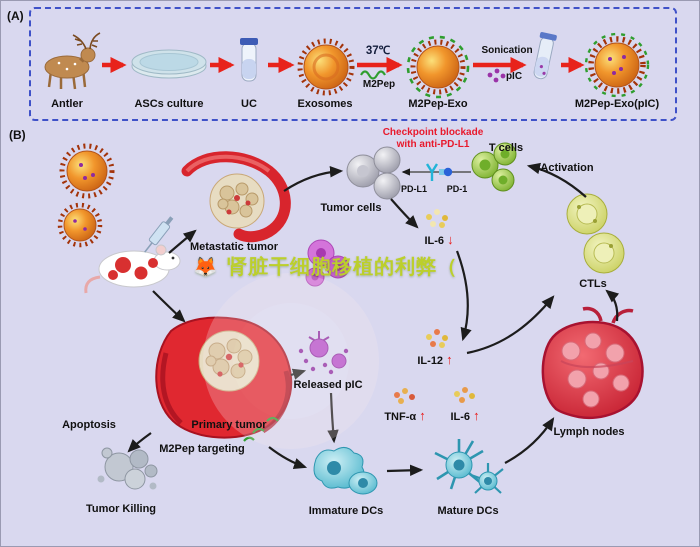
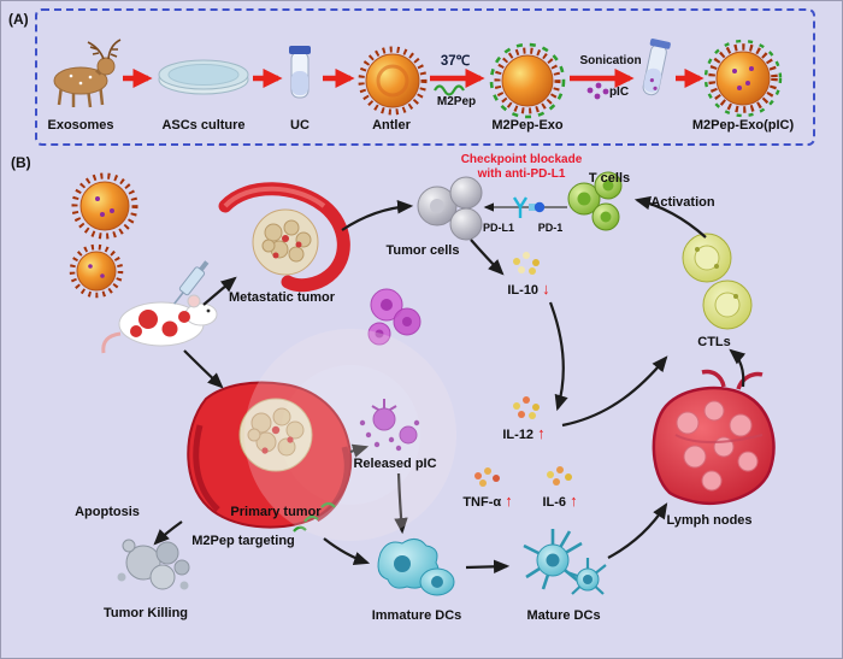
  (A)
  (B)
- Antler
+ Exosomes
  ASCs culture
  UC
- Exosomes
+ Antler
  M2Pep-Exo
  M2Pep-Exo(pIC)
  37℃
  M2Pep
  Sonication
  pIC
  Metastatic tumor
  Tumor cells
  Checkpoint blockade
  with anti-PD-L1
  PD-L1
  PD-1
  T cells
  Activation
  CTLs
  Released pIC
  Lymph nodes
  Apoptosis
  Primary tumor
  M2Pep targeting
  Tumor Killing
  Immature DCs
  Mature DCs
- IL-6 ↓
+ IL-10 ↓
  IL-12 ↑
  TNF-α ↑
  IL-6 ↑
- 🦊 肾脏干细胞移植的利弊（
